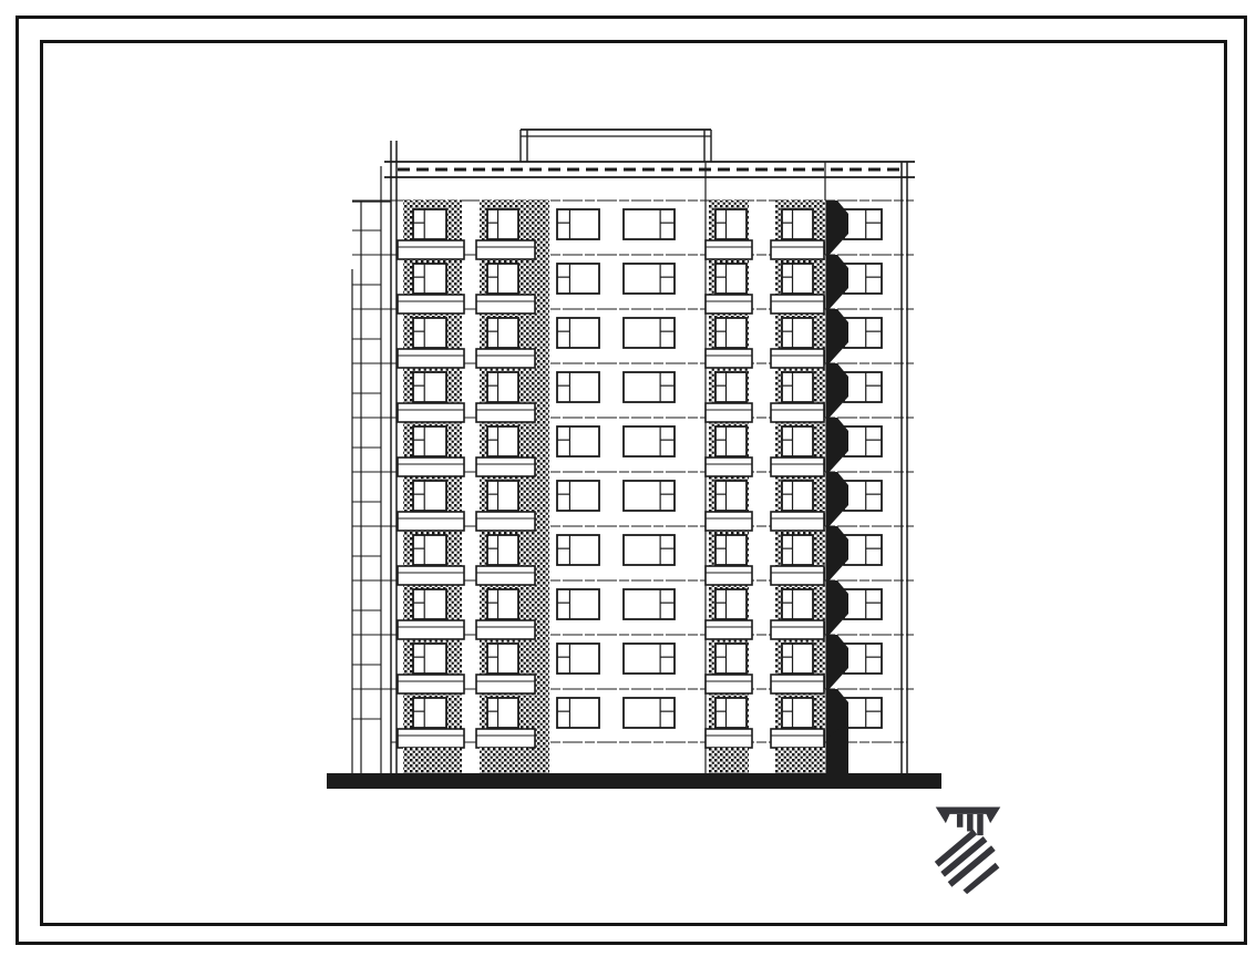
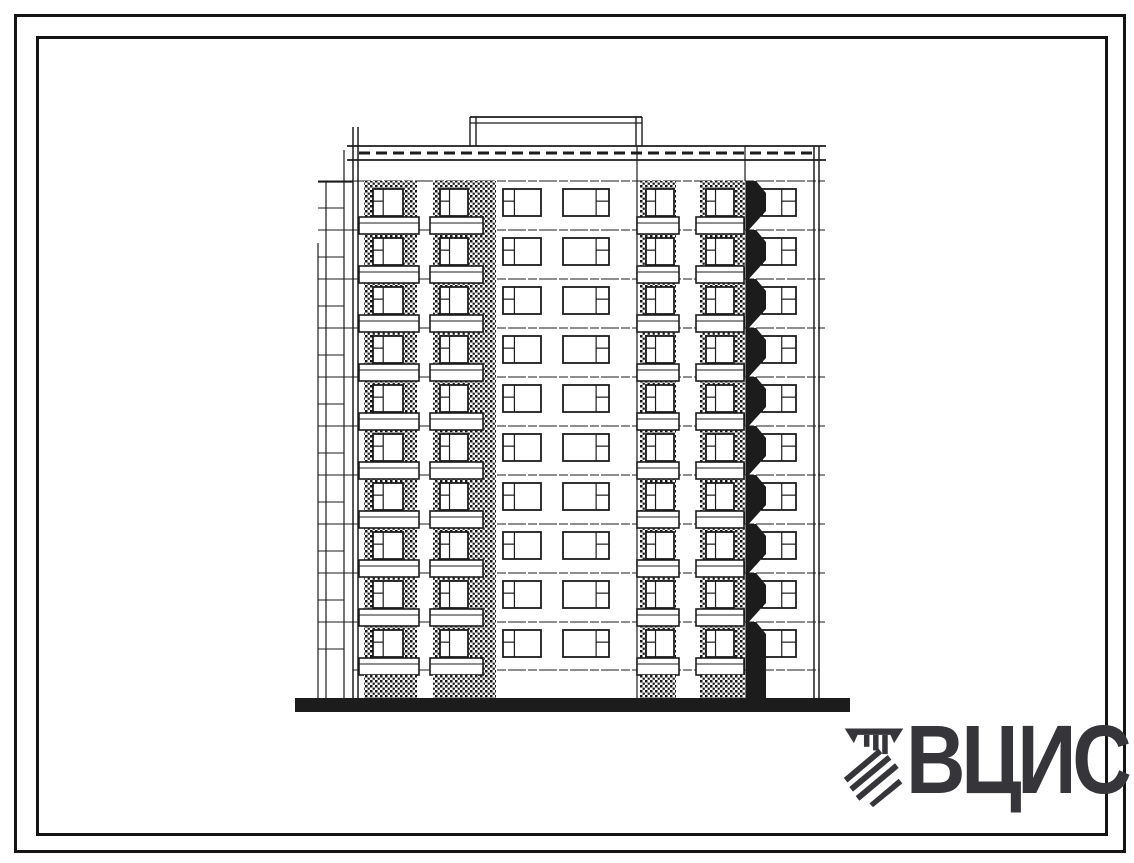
+ ВЦИС
